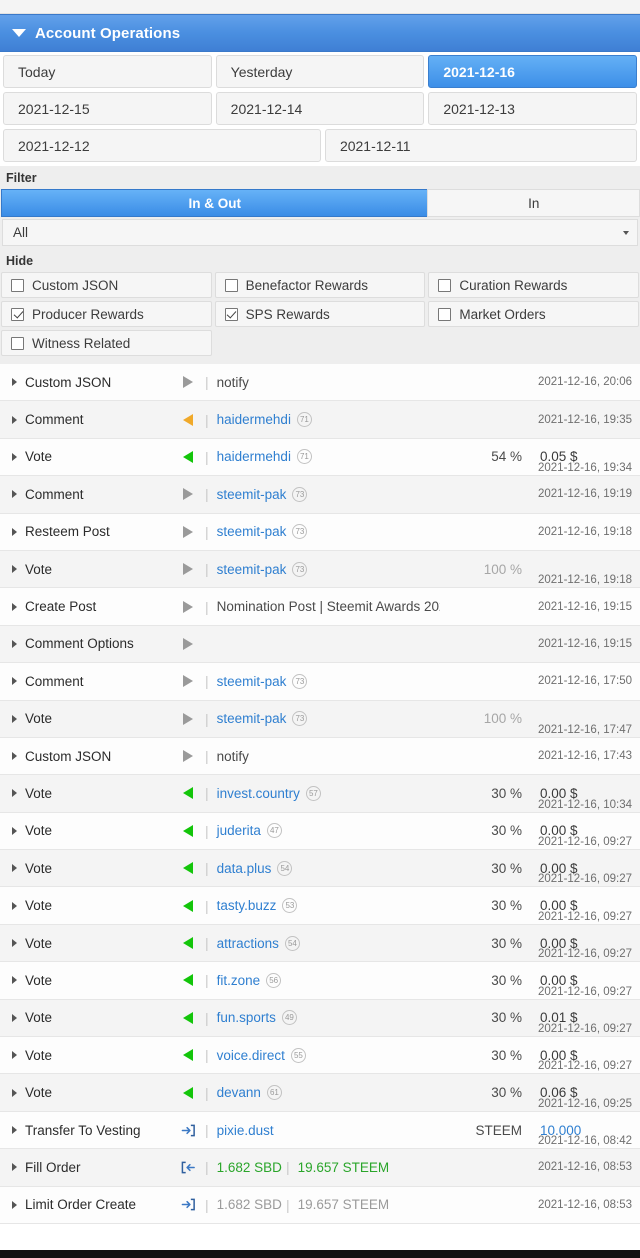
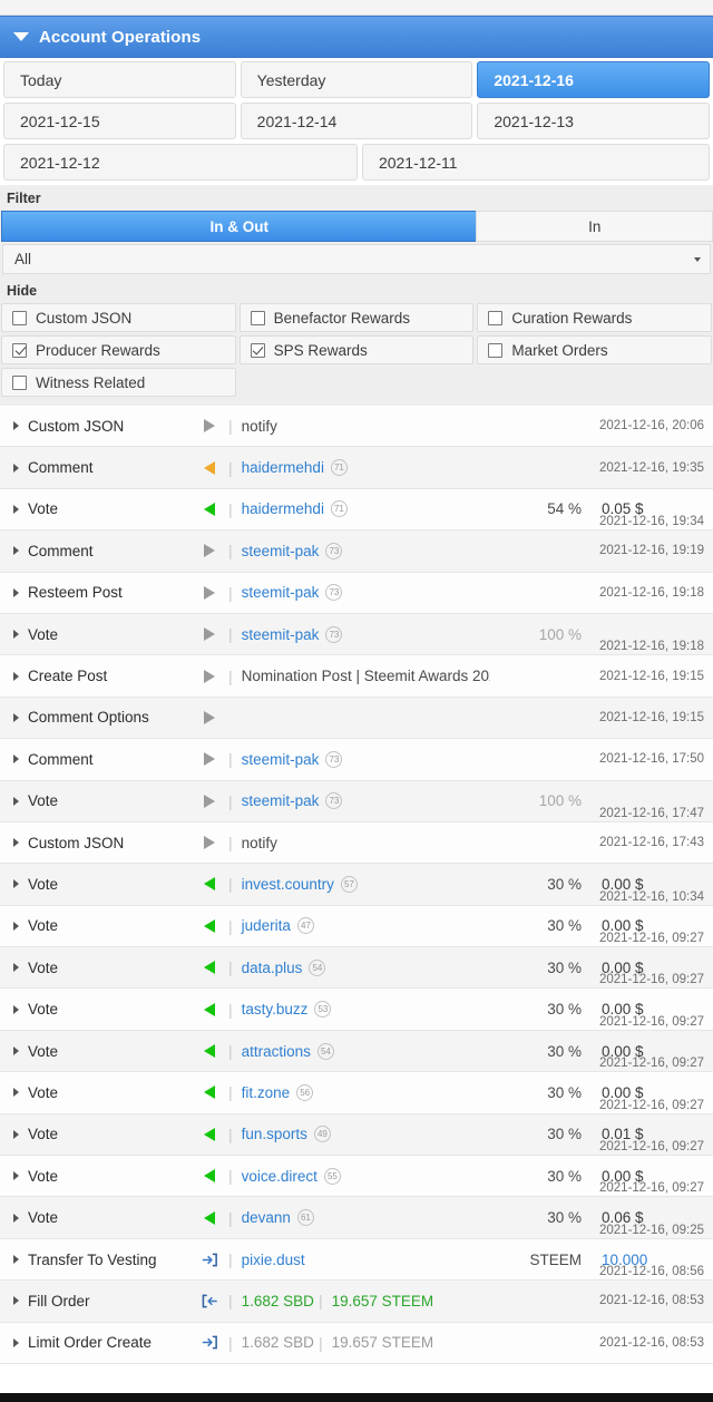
  Account Operations
  Today
  Yesterday
  2021-12-16
  2021-12-15
  2021-12-14
  2021-12-13
  2021-12-12
  2021-12-11
  Filter
  In & Out
  In
  All
  Hide
  Custom JSON
  Benefactor Rewards
  Curation Rewards
  Producer Rewards
  SPS Rewards
  Market Orders
  Witness Related
  Custom JSON
  |
  notify
  2021-12-16, 20:06
  Comment
  |
  haidermehdi
  71
  2021-12-16, 19:35
  Vote
  |
  haidermehdi
  71
  54 %
  0.05 $
  2021-12-16, 19:34
  Comment
  |
  steemit-pak
  73
  2021-12-16, 19:19
  Resteem Post
  |
  steemit-pak
  73
  2021-12-16, 19:18
  Vote
  |
  steemit-pak
  73
  100 %
  2021-12-16, 19:18
  Create Post
  |
  Nomination Post | Steemit Awards 20
  2021-12-16, 19:15
  Comment Options
  2021-12-16, 19:15
  Comment
  |
  steemit-pak
  73
  2021-12-16, 17:50
  Vote
  |
  steemit-pak
  73
  100 %
  2021-12-16, 17:47
  Custom JSON
  |
  notify
  2021-12-16, 17:43
  Vote
  |
  invest.country
  57
  30 %
  0.00 $
  2021-12-16, 10:34
  Vote
  |
  juderita
  47
  30 %
  0.00 $
  2021-12-16, 09:27
  Vote
  |
  data.plus
  54
  30 %
  0.00 $
  2021-12-16, 09:27
  Vote
  |
  tasty.buzz
  53
  30 %
  0.00 $
  2021-12-16, 09:27
  Vote
  |
  attractions
  54
  30 %
  0.00 $
  2021-12-16, 09:27
  Vote
  |
  fit.zone
  56
  30 %
  0.00 $
  2021-12-16, 09:27
  Vote
  |
  fun.sports
  49
  30 %
  0.01 $
  2021-12-16, 09:27
  Vote
  |
  voice.direct
  55
  30 %
  0.00 $
  2021-12-16, 09:27
  Vote
  |
  devann
  61
  30 %
  0.06 $
  2021-12-16, 09:25
  Transfer To Vesting
  |
  pixie.dust
  STEEM
  10.000
- 2021-12-16, 08:42
+ 2021-12-16, 08:56
  Fill Order
  |
  1.682 SBD
  |
  19.657 STEEM
  2021-12-16, 08:53
  Limit Order Create
  |
  1.682 SBD
  |
  19.657 STEEM
  2021-12-16, 08:53
